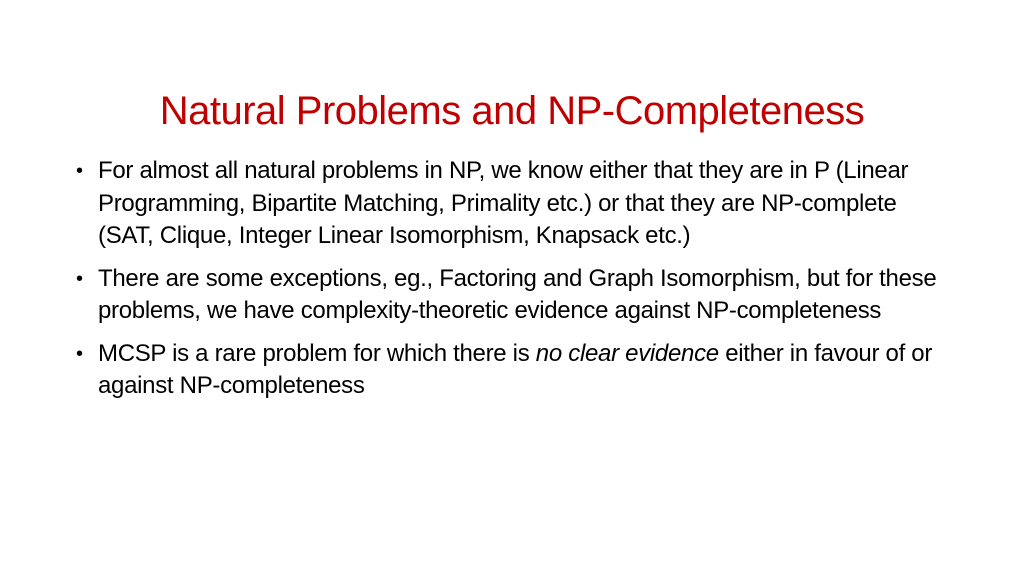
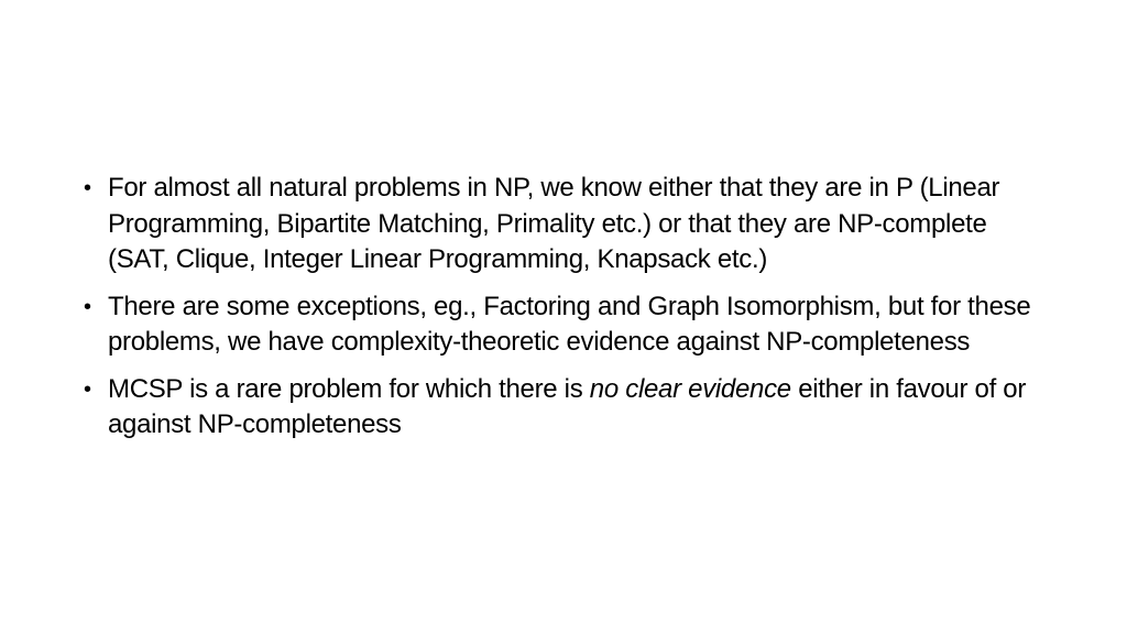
- Natural Problems and NP-Completeness
  •
- For almost all natural problems in NP, we know either that they are in P (Linear Programming, Bipartite Matching, Primality etc.) or that they are NP-complete (SAT, Clique, Integer Linear Isomorphism, Knapsack etc.)
+ For almost all natural problems in NP, we know either that they are in P (Linear Programming, Bipartite Matching, Primality etc.) or that they are NP-complete (SAT, Clique, Integer Linear Programming, Knapsack etc.)
  •
  There are some exceptions, eg., Factoring and Graph Isomorphism, but for these problems, we have complexity-theoretic evidence against NP-completeness
  •
  MCSP is a rare problem for which there is no clear evidence either in favour of or against NP-completeness
